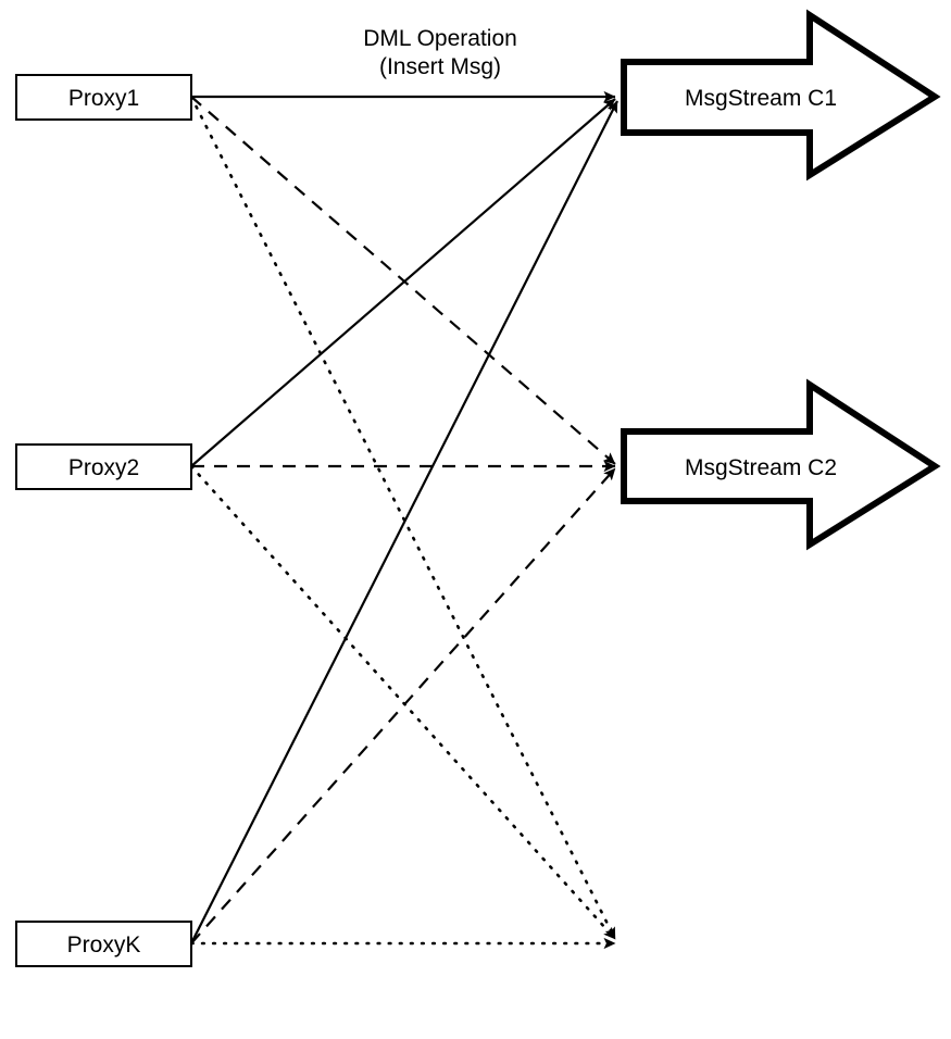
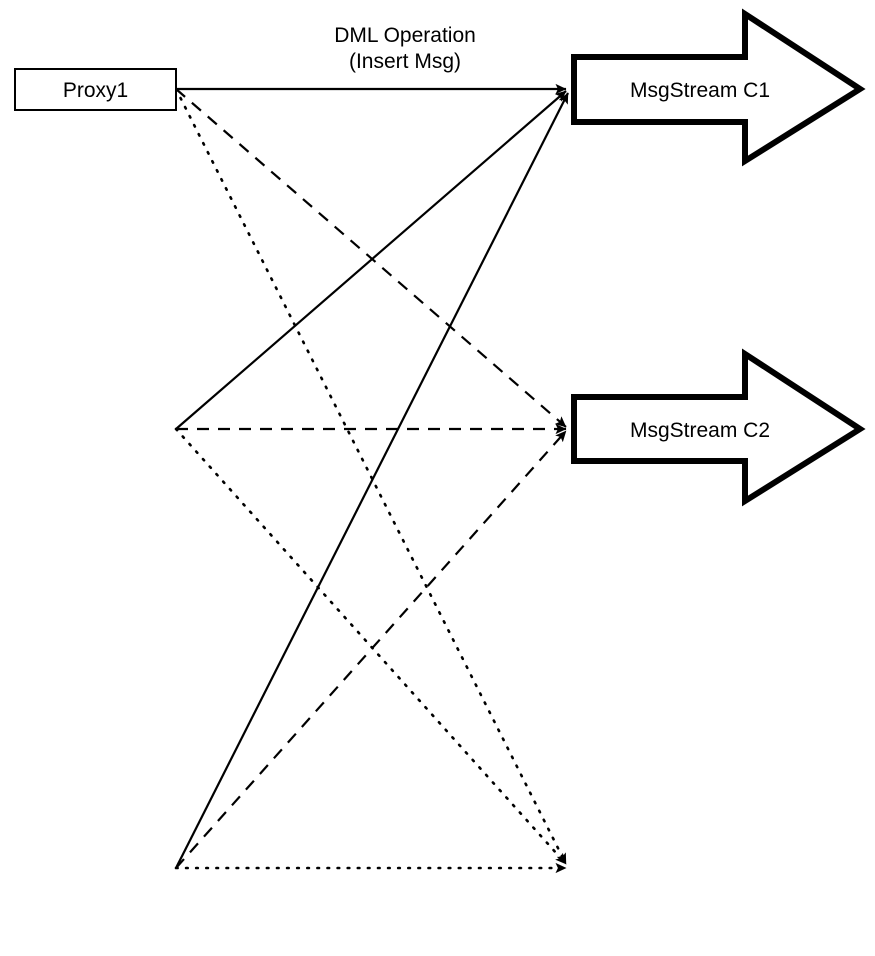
  DML Operation
  (Insert Msg)
  Proxy1
- Proxy2
- ProxyK
  MsgStream C1
  MsgStream C2
